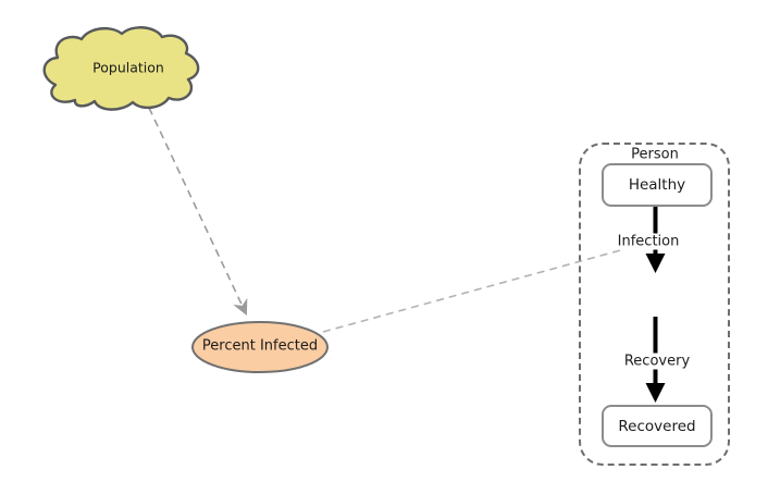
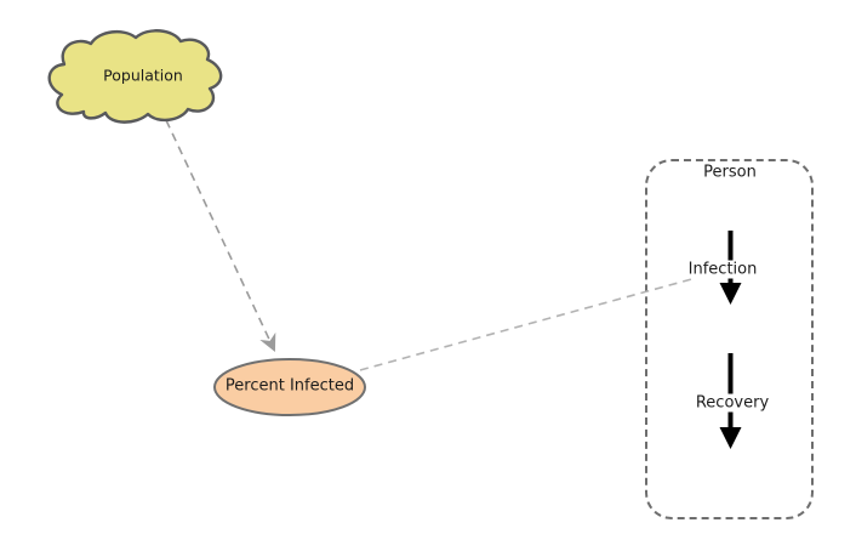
  Population
  Percent Infected
  Person
- Healthy
- Recovered
  Infection
  Recovery
